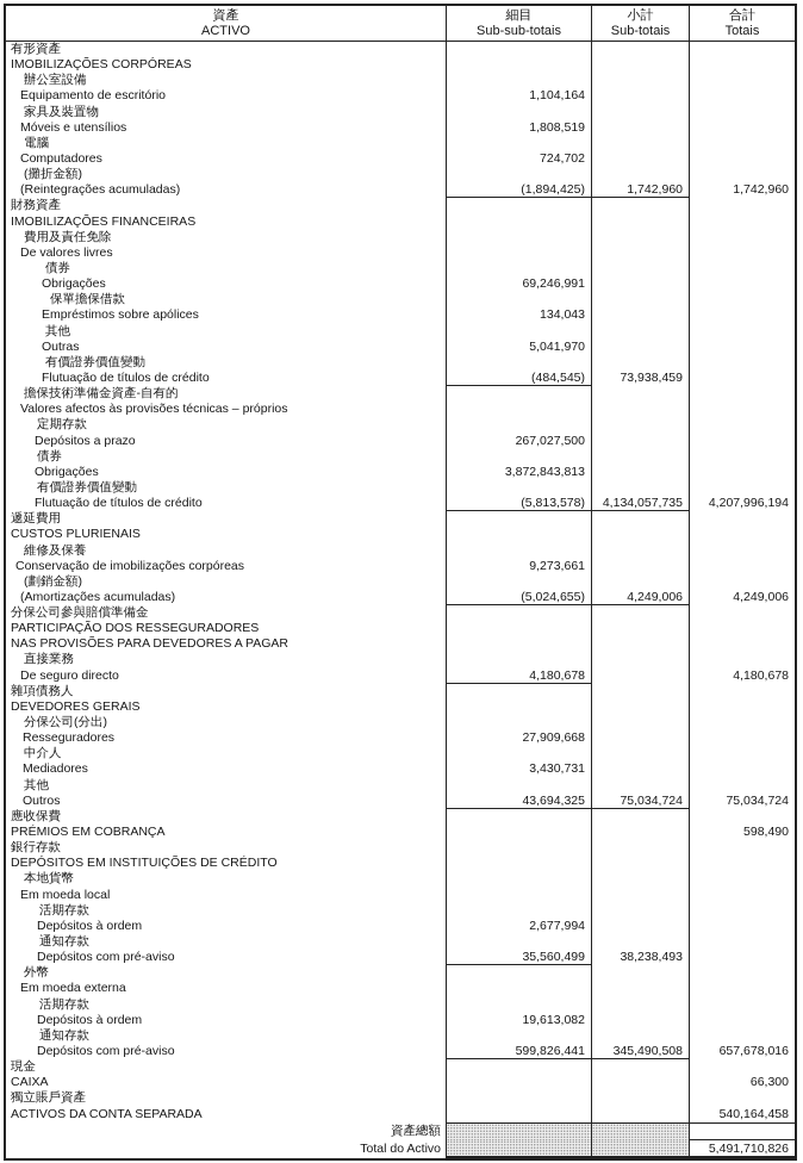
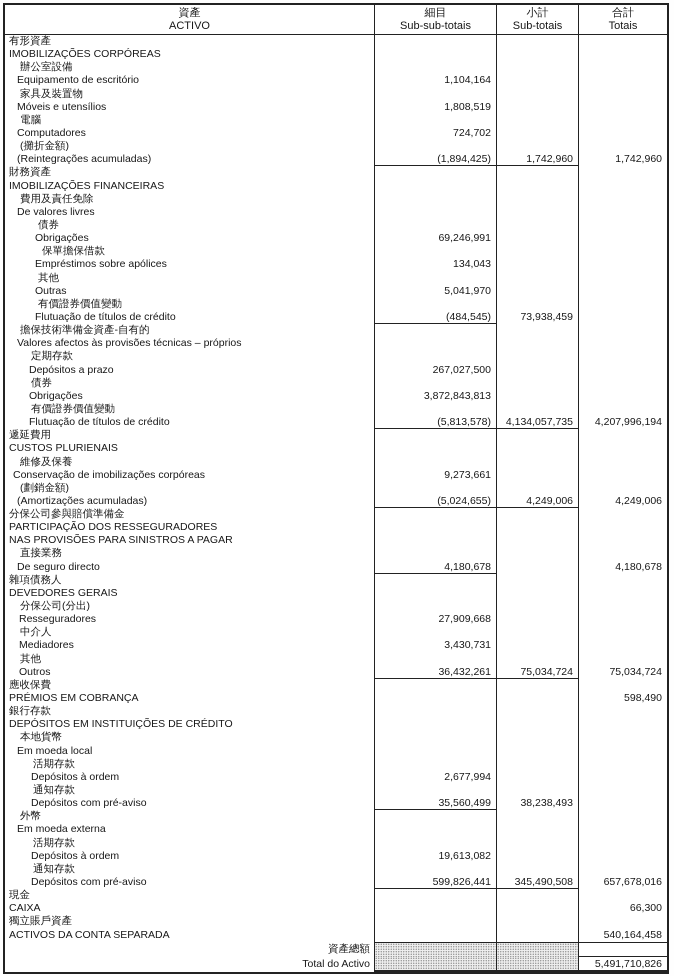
  資產
  ACTIVO
  細目
  Sub-sub-totais
  小計
  Sub-totais
  合計
  Totais
  有形資產
  IMOBILIZAÇÕES CORPÓREAS
  辦公室設備
  Equipamento de escritório
  1,104,164
  家具及裝置物
  Móveis e utensílios
  1,808,519
  電腦
  Computadores
  724,702
  (攤折金額)
  (Reintegrações acumuladas)
  (1,894,425)
  1,742,960
  1,742,960
  財務資產
  IMOBILIZAÇÕES FINANCEIRAS
  費用及責任免除
  De valores livres
  債券
  Obrigações
  69,246,991
  保單擔保借款
  Empréstimos sobre apólices
  134,043
  其他
  Outras
  5,041,970
  有價證券價值變動
  Flutuação de títulos de crédito
  (484,545)
  73,938,459
  擔保技術準備金資產-自有的
  Valores afectos às provisões técnicas – próprios
  定期存款
  Depósitos a prazo
  267,027,500
  債券
  Obrigações
  3,872,843,813
  有價證券價值變動
  Flutuação de títulos de crédito
  (5,813,578)
  4,134,057,735
  4,207,996,194
  遞延費用
  CUSTOS PLURIENAIS
  維修及保養
  Conservação de imobilizações corpóreas
  9,273,661
  (劃銷金額)
  (Amortizações acumuladas)
  (5,024,655)
  4,249,006
  4,249,006
  分保公司參與賠償準備金
  PARTICIPAÇÃO DOS RESSEGURADORES
- NAS PROVISÕES PARA DEVEDORES A PAGAR
+ NAS PROVISÕES PARA SINISTROS A PAGAR
  直接業務
  De seguro directo
  4,180,678
  4,180,678
  雜項債務人
  DEVEDORES GERAIS
  分保公司(分出)
  Resseguradores
  27,909,668
  中介人
  Mediadores
  3,430,731
  其他
  Outros
- 43,694,325
+ 36,432,261
  75,034,724
  75,034,724
  應收保費
  PRÉMIOS EM COBRANÇA
  598,490
  銀行存款
  DEPÓSITOS EM INSTITUIÇÕES DE CRÉDITO
  本地貨幣
  Em moeda local
  活期存款
  Depósitos à ordem
  2,677,994
  通知存款
  Depósitos com pré-aviso
  35,560,499
  38,238,493
  外幣
  Em moeda externa
  活期存款
  Depósitos à ordem
  19,613,082
  通知存款
  Depósitos com pré-aviso
  599,826,441
  345,490,508
  657,678,016
  現金
  CAIXA
  66,300
  獨立賬戶資產
  ACTIVOS DA CONTA SEPARADA
  540,164,458
  資產總額
  Total do Activo
  5,491,710,826
